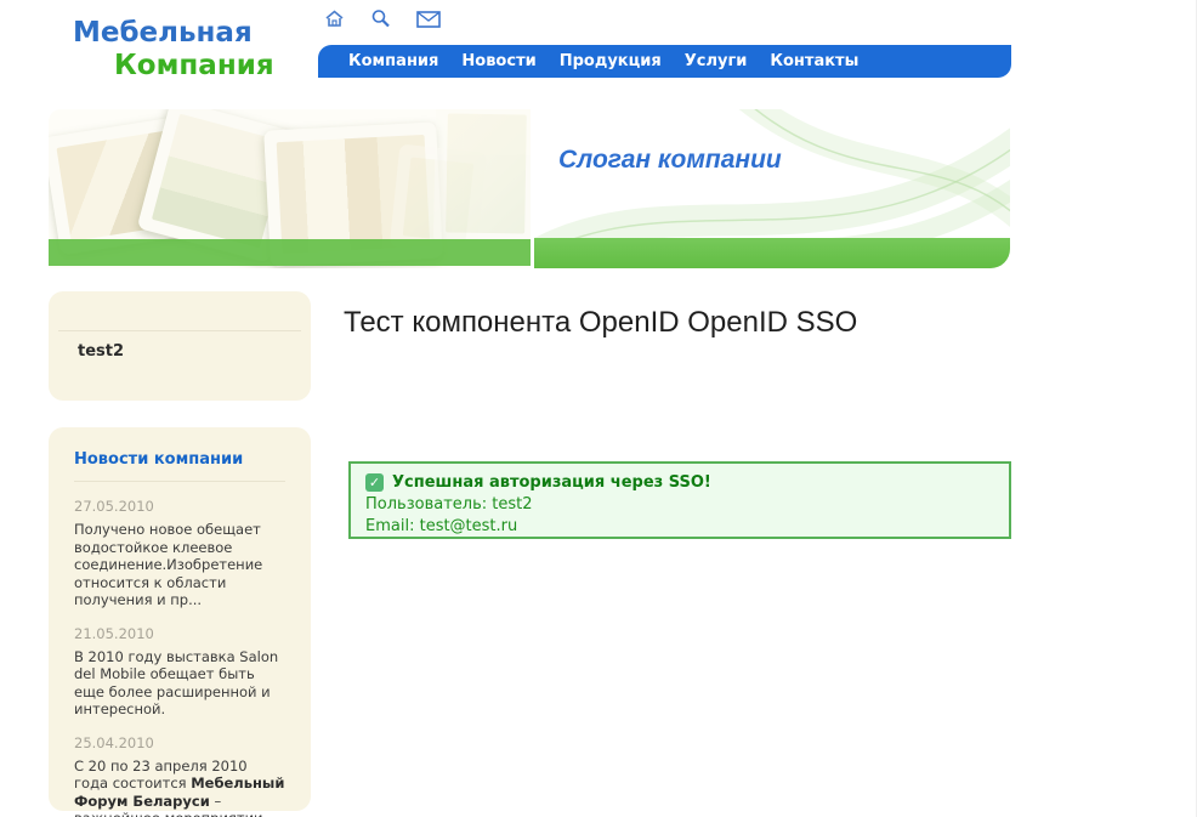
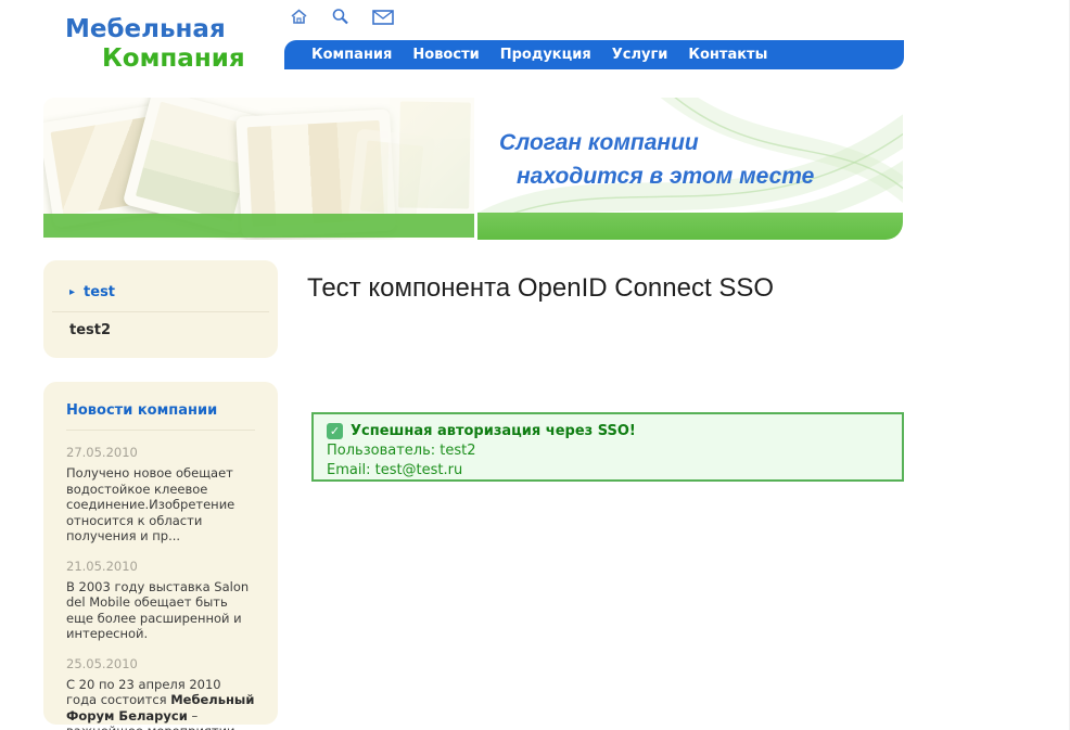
  Мебельная
  Компания
  Компания
  Новости
  Продукция
  Услуги
  Контакты
  Слоган компании
+ находится в этом месте
+ ▸
+ test
  test2
  Новости компании
  27.05.2010
  Получено новое обещает водостойкое клеевое соединение.Изобретение относится к области получения и пр...
  21.05.2010
- В 2010 году выставка Salon del Mobile обещает быть еще более расширенной и интересной.
+ В 2003 году выставка Salon del Mobile обещает быть еще более расширенной и интересной.
- 25.04.2010
+ 25.05.2010
- Тест компонента OpenID OpenID SSO
+ Тест компонента OpenID Connect SSO
  ✓
  Успешная авторизация через SSO!
  Пользователь: test2
  Email: test@test.ru
